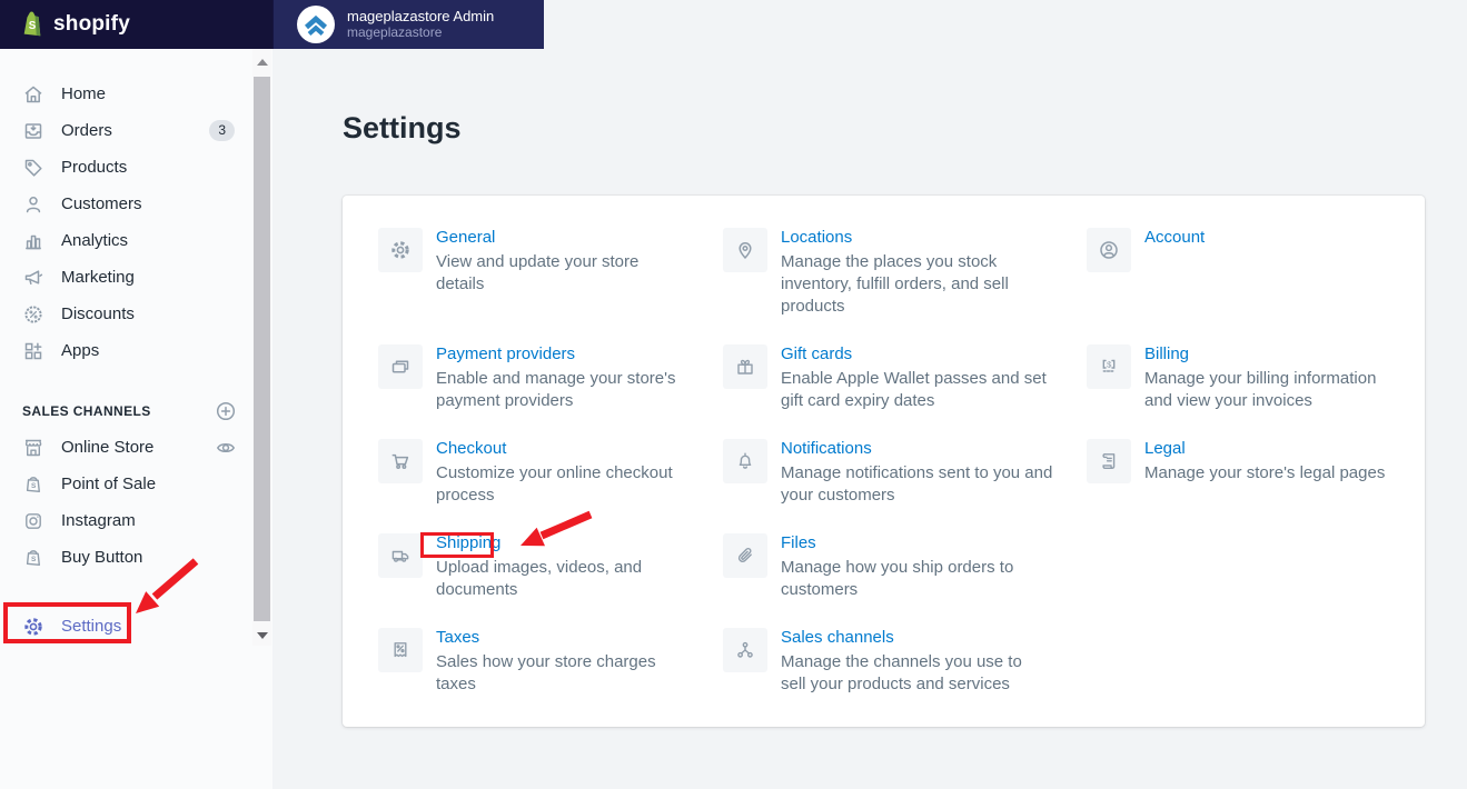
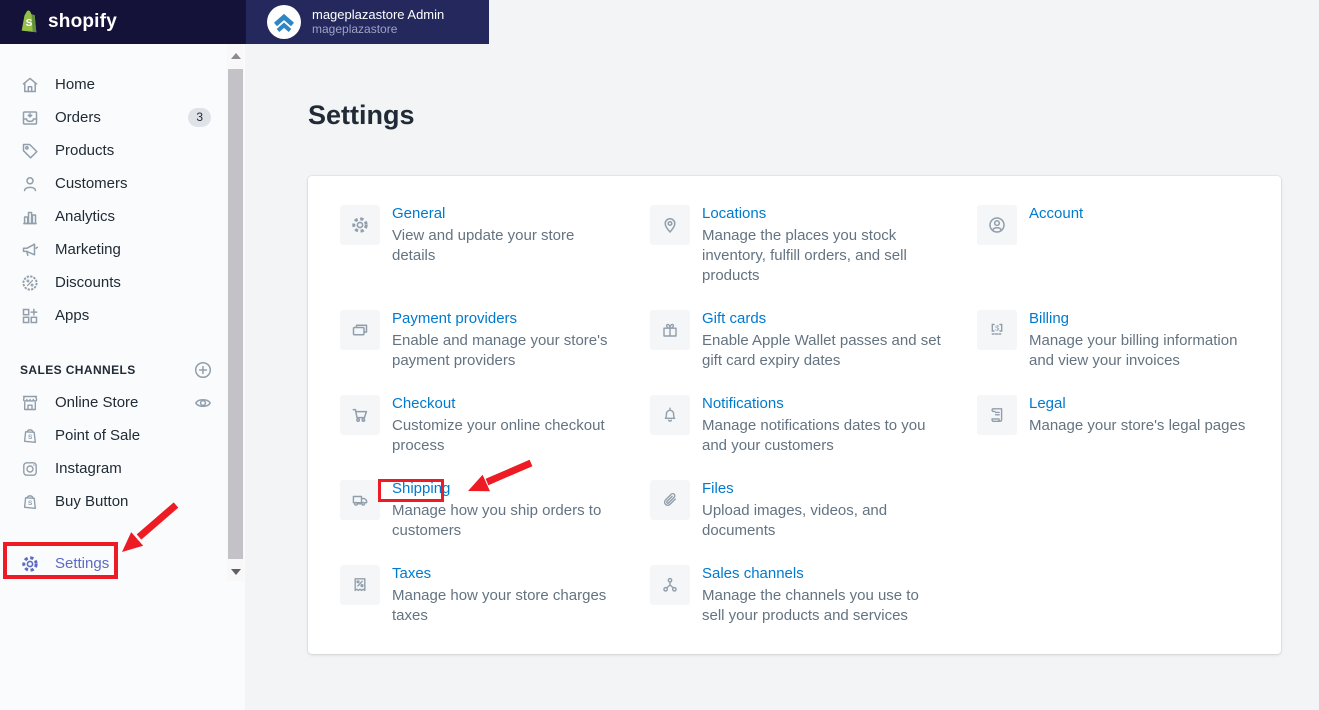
  S
  shopify
  mageplazastore Admin
  mageplazastore
  Home
  Orders
  3
  Products
  Customers
  Analytics
  Marketing
  Discounts
  Apps
  SALES CHANNELS
  Online Store
  Point of Sale
  Instagram
  Buy Button
  Settings
  Settings
  General
  View and update your store details
  Locations
  Manage the places you stock inventory, fulfill orders, and sell products
  Account
  Payment providers
  Enable and manage your store's payment providers
  Gift cards
  Enable Apple Wallet passes and set gift card expiry dates
  $
  Billing
  Manage your billing information and view your invoices
  Checkout
  Customize your online checkout process
  Notifications
- Manage notifications sent to you and your customers
+ Manage notifications dates to you and your customers
  Legal
  Manage your store's legal pages
  Shipping
- Upload images, videos, and documents
+ Manage how you ship orders to customers
  Files
- Manage how you ship orders to customers
+ Upload images, videos, and documents
  Taxes
- Sales how your store charges taxes
+ Manage how your store charges taxes
  Sales channels
  Manage the channels you use to sell your products and services
